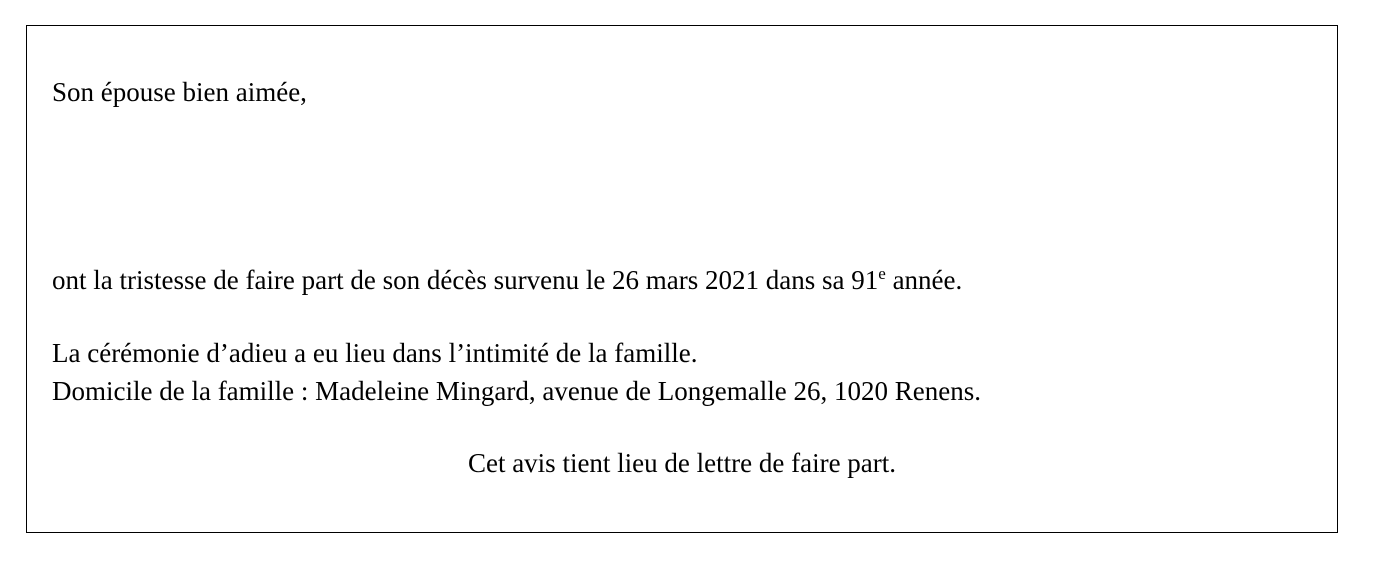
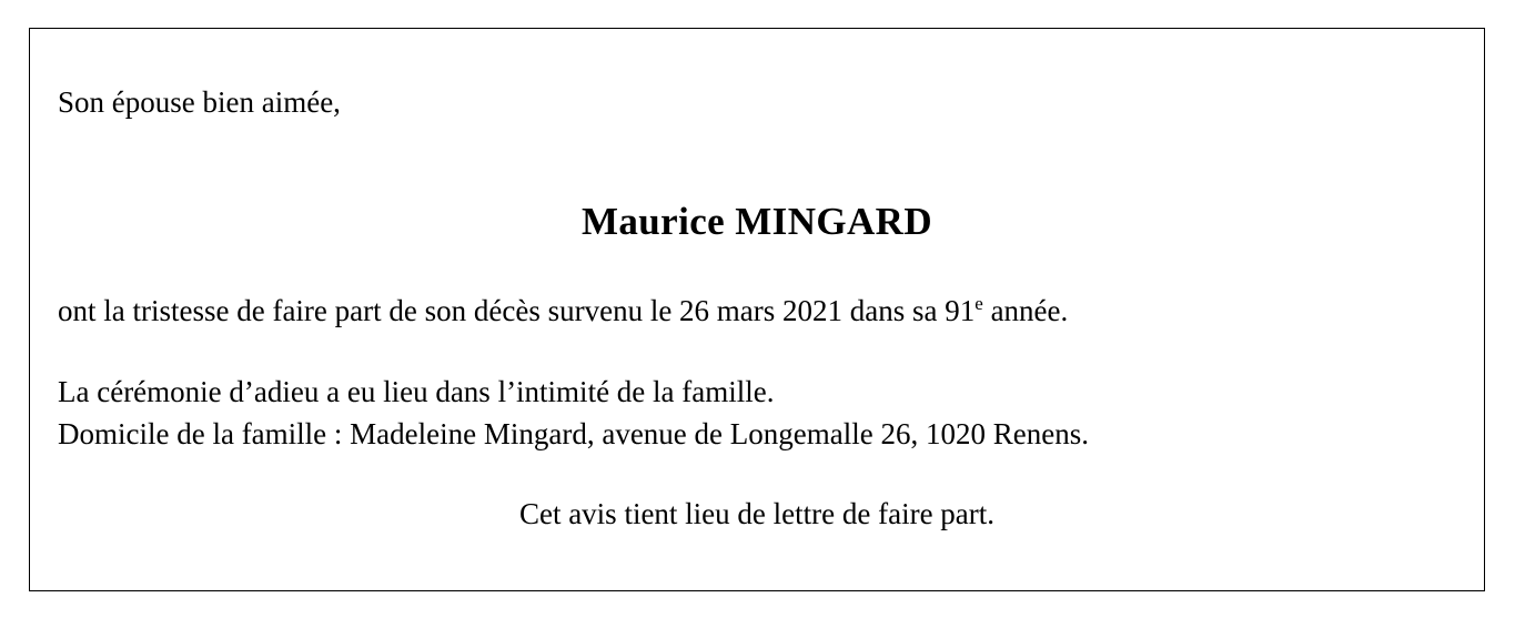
  Son épouse bien aimée,
+ Maurice MINGARD
  ont la tristesse de faire part de son décès survenu le 26 mars 2021 dans sa 91e année.
  La cérémonie d’adieu a eu lieu dans l’intimité de la famille.
  Domicile de la famille : Madeleine Mingard, avenue de Longemalle 26, 1020 Renens.
  Cet avis tient lieu de lettre de faire part.
